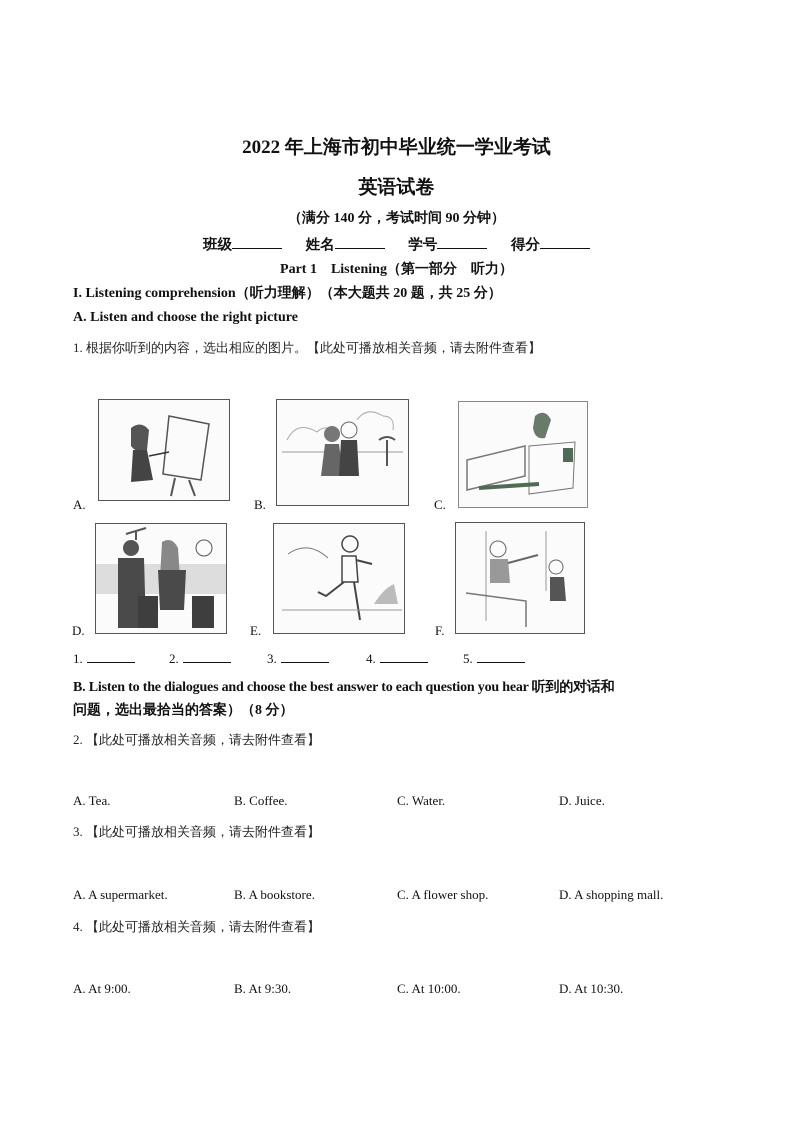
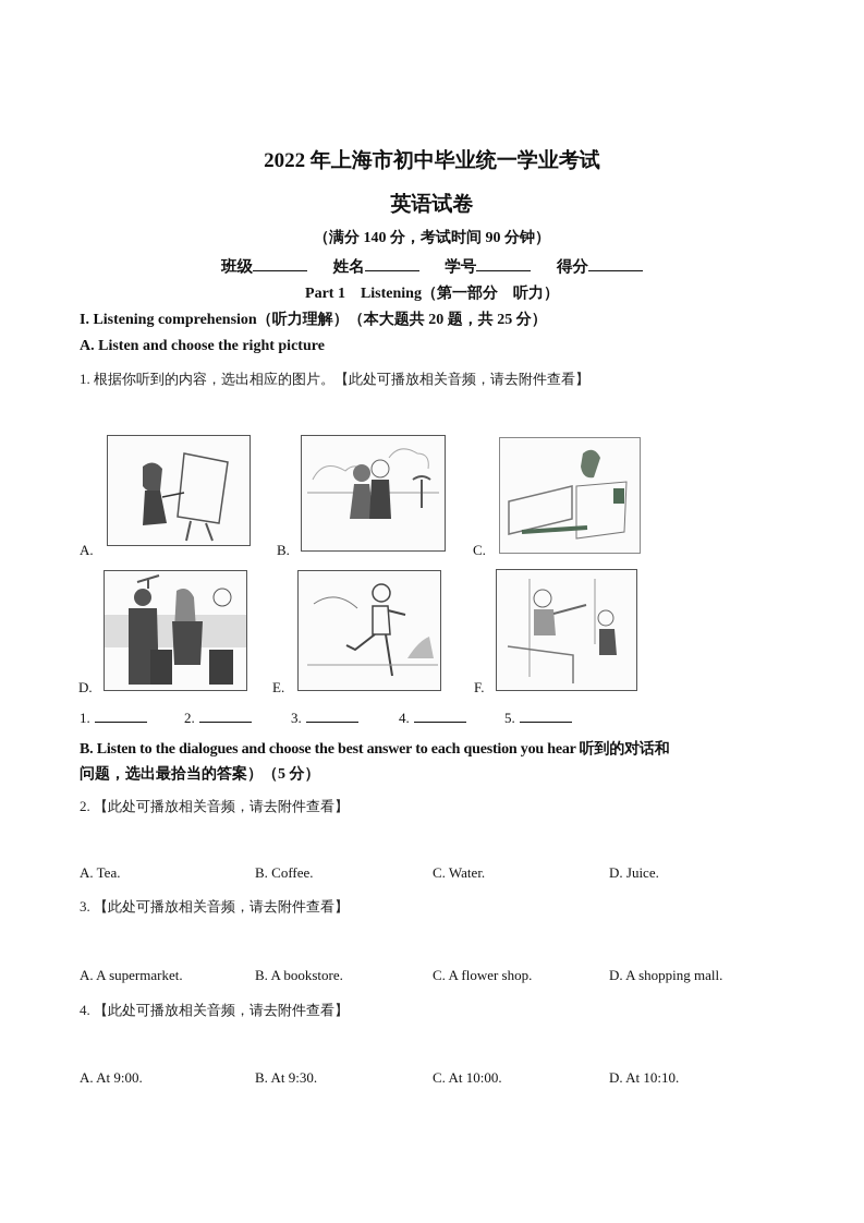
  2022 年上海市初中毕业统一学业考试
  英语试卷
  （满分 140 分，考试时间 90 分钟）
  班级 姓名 学号 得分
  Part 1 Listening（第一部分 听力）
  I. Listening comprehension（听力理解）（本大题共 20 题，共 25 分）
  A. Listen and choose the right picture
  1. 根据你听到的内容，选出相应的图片。【此处可播放相关音频，请去附件查看】
  A.
  B.
  C.
  D.
  E.
  F.
  1.
  2.
  3.
  4.
  5.
  B. Listen to the dialogues and choose the best answer to each question you hear 听到的对话和
- 问题，选出最拾当的答案）（8 分）
+ 问题，选出最拾当的答案）（5 分）
  2. 【此处可播放相关音频，请去附件查看】
  A. Tea.
  B. Coffee.
  C. Water.
  D. Juice.
  3. 【此处可播放相关音频，请去附件查看】
  A. A supermarket.
  B. A bookstore.
  C. A flower shop.
  D. A shopping mall.
  4. 【此处可播放相关音频，请去附件查看】
  A. At 9:00.
  B. At 9:30.
  C. At 10:00.
- D. At 10:30.
+ D. At 10:10.
